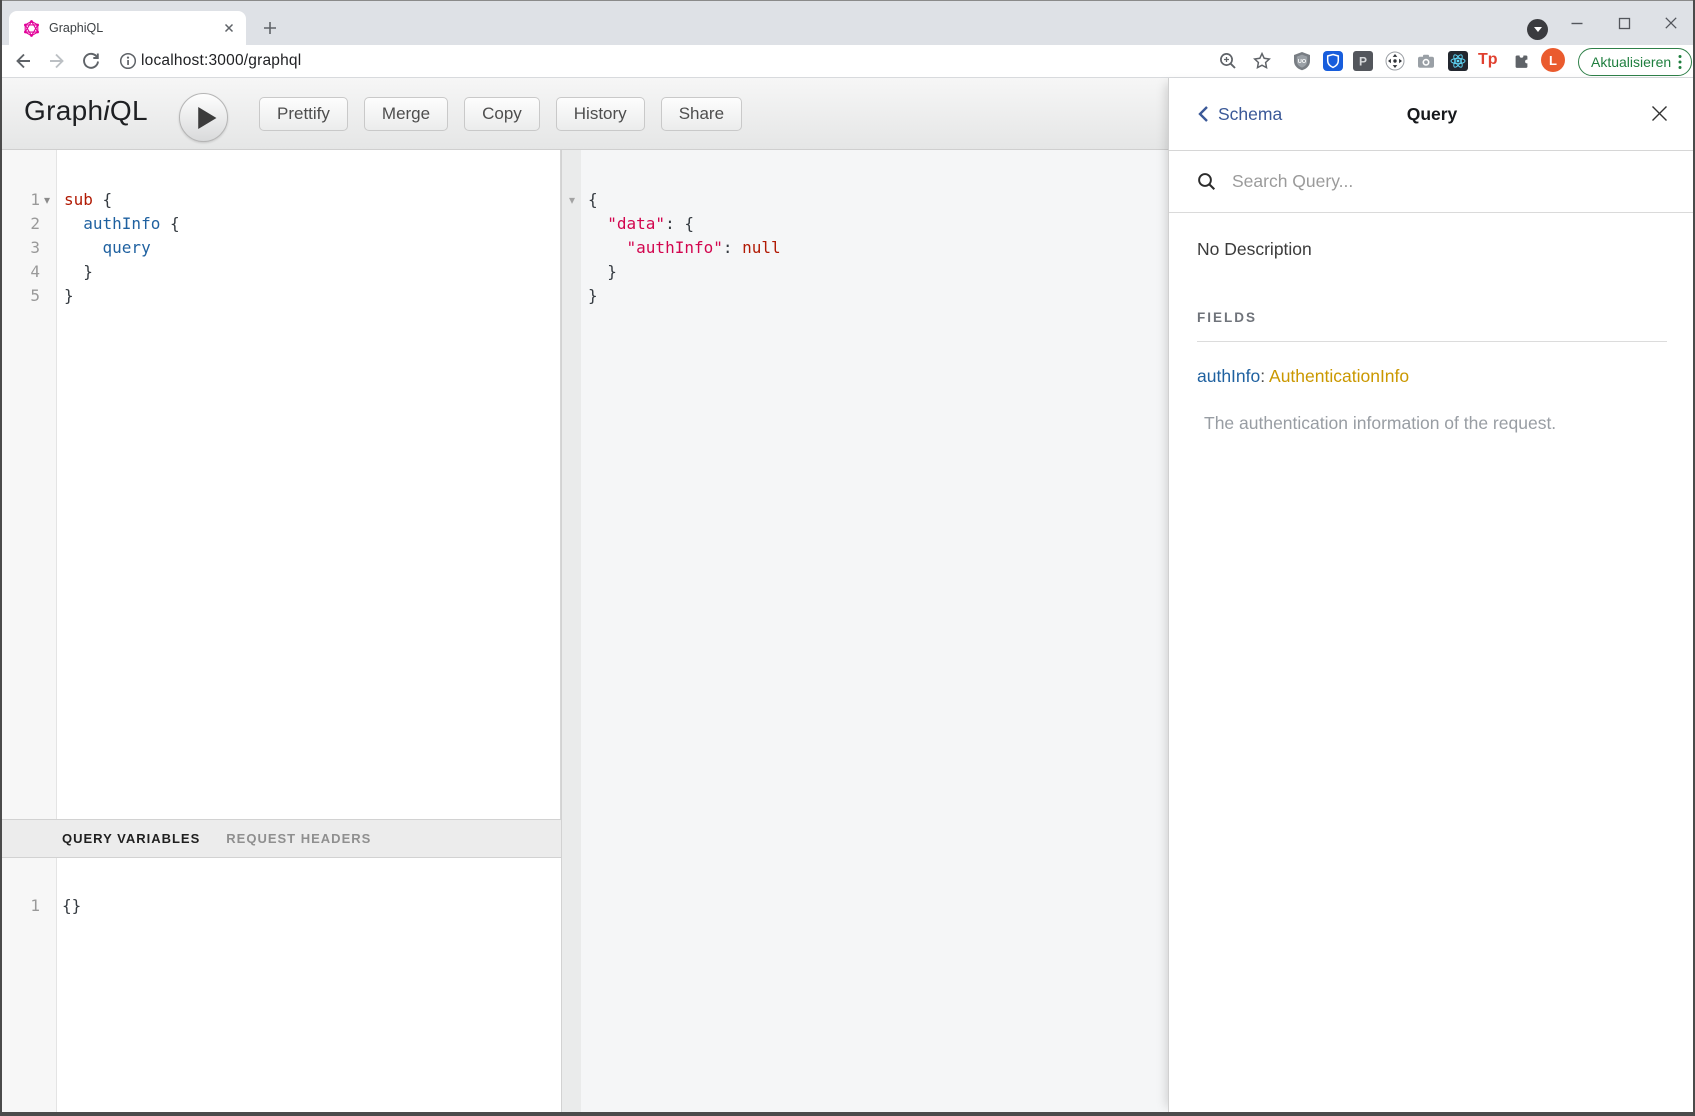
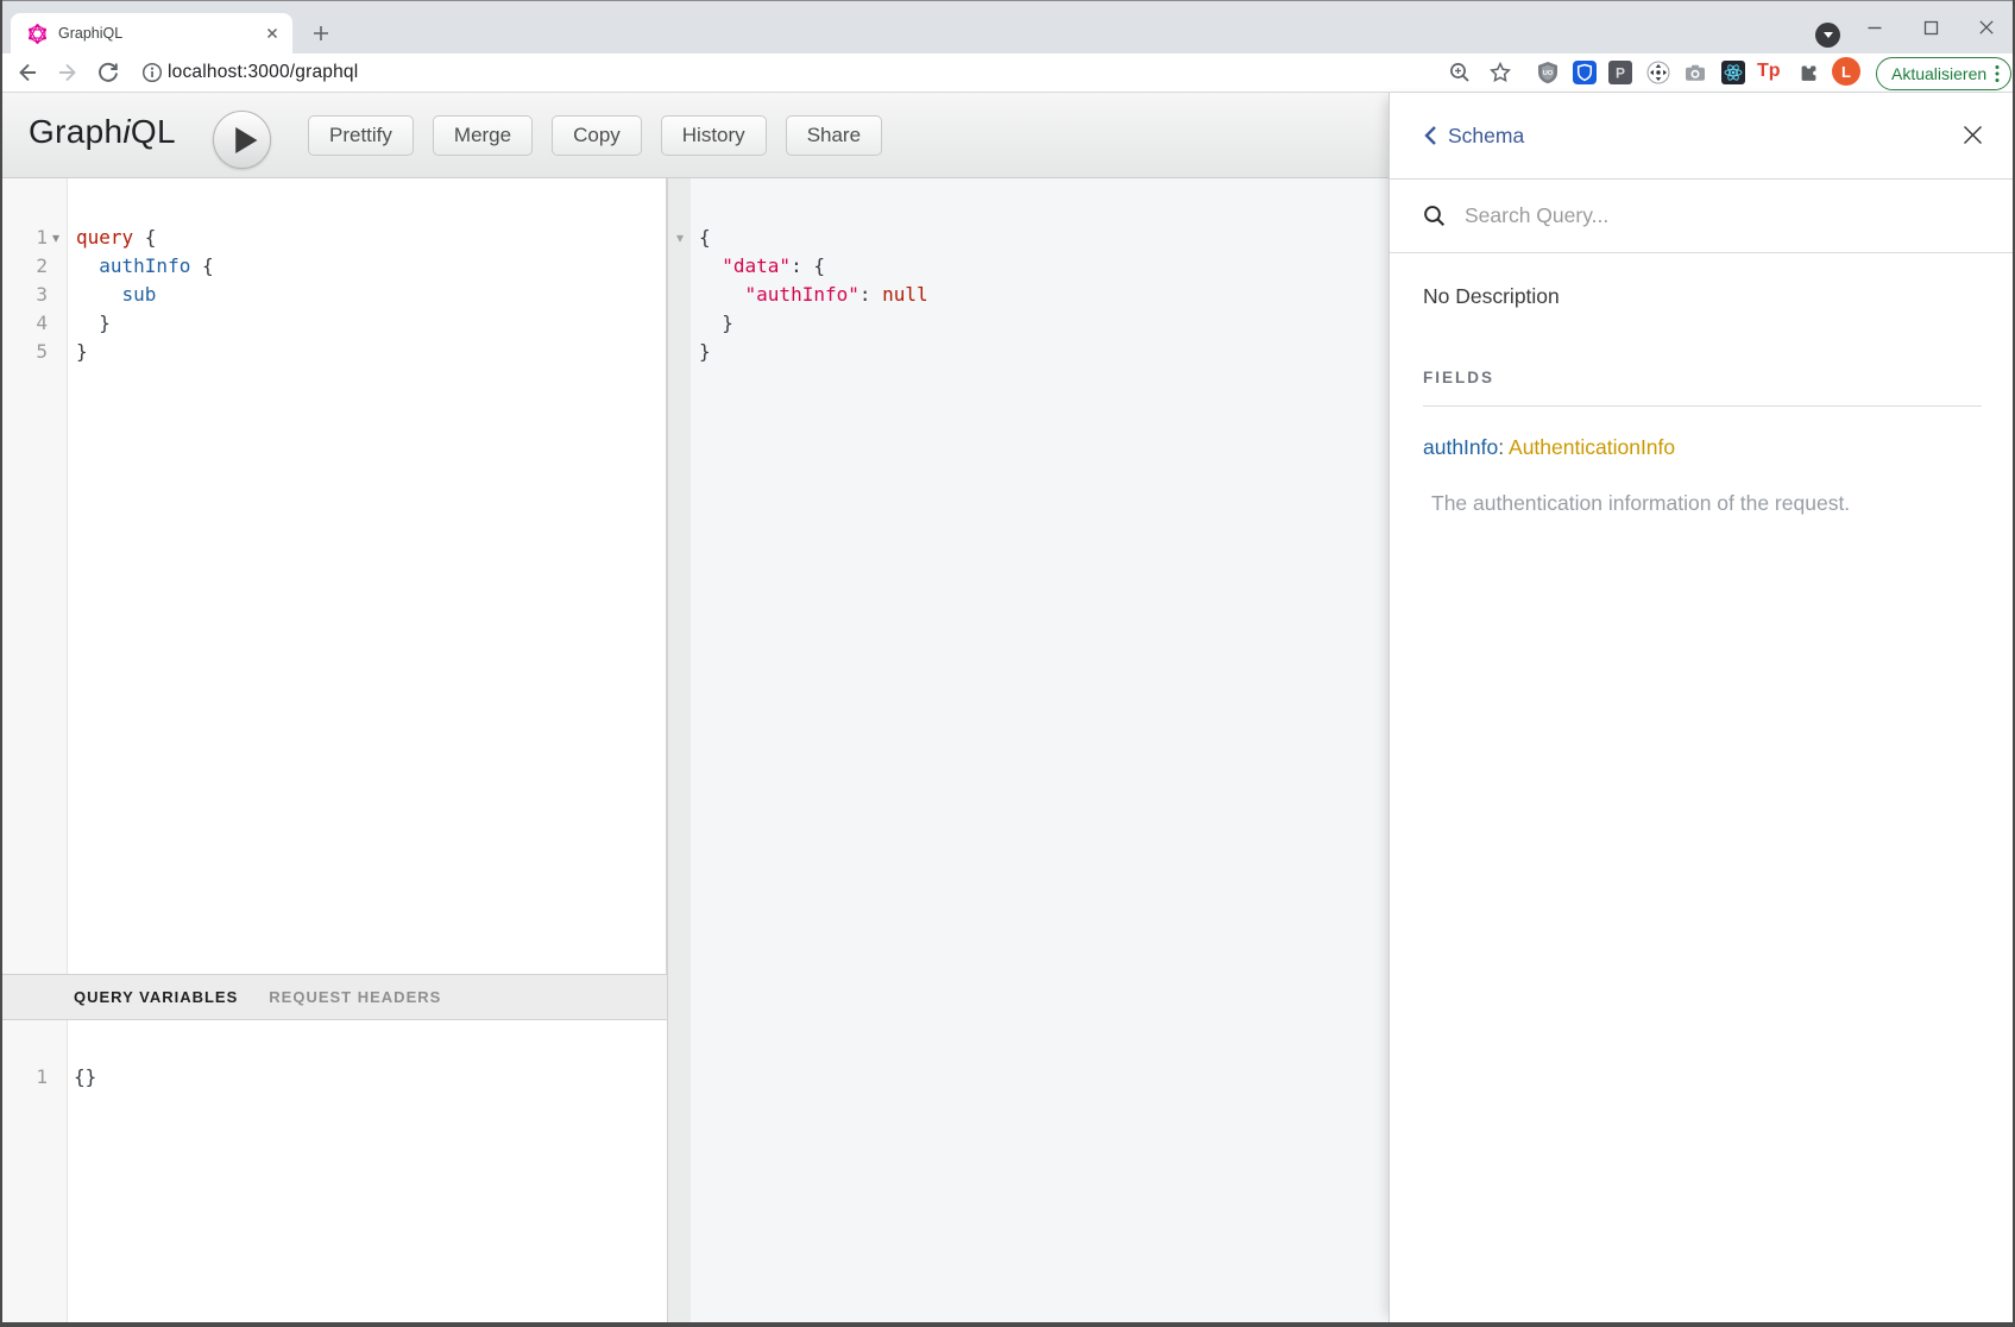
  GraphiQL
  localhost:3000/graphql
  P
  Tp
  L
  Aktualisieren
  GraphiQL
  Prettify
  Merge
  Copy
  History
  Share
  1
  2
  3
  4
  5
  ▾
- sub {
+ query {
  authInfo {
- query
+ sub
  }
  }
  QUERY VARIABLES
  REQUEST HEADERS
  1
  {}
  ▾
  {
  "data": {
  "authInfo": null
  }
  }
  Schema
- Query
  Search Query...
  No Description
  FIELDS
  authInfo: AuthenticationInfo
  The authentication information of the request.
